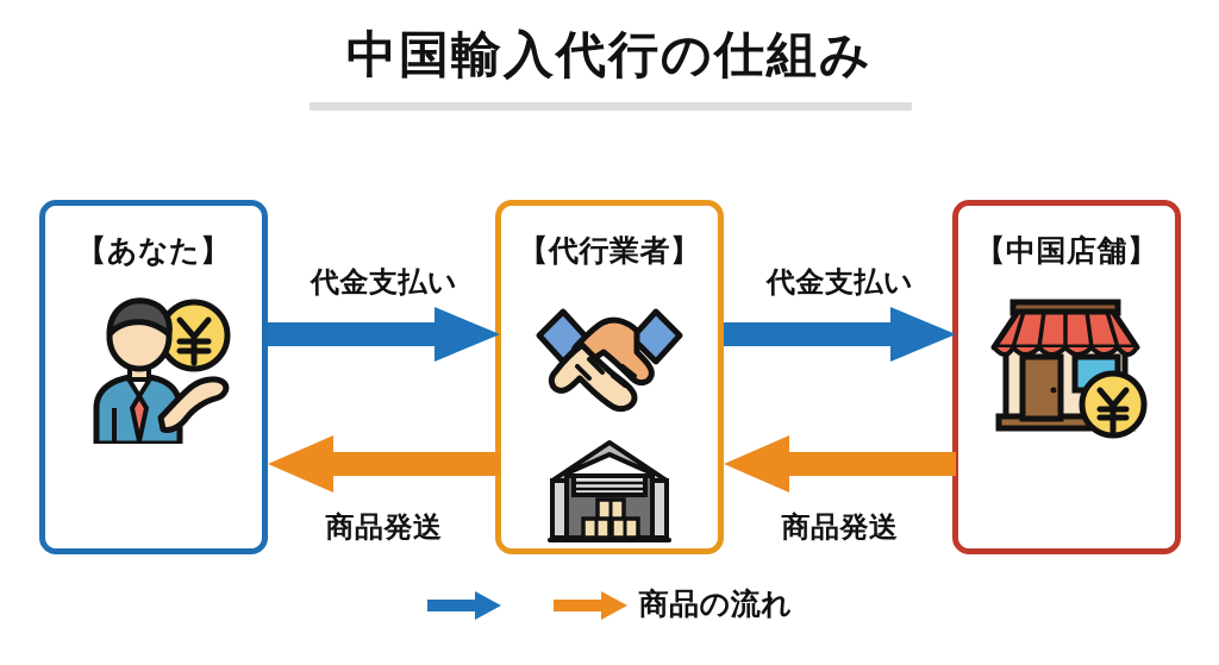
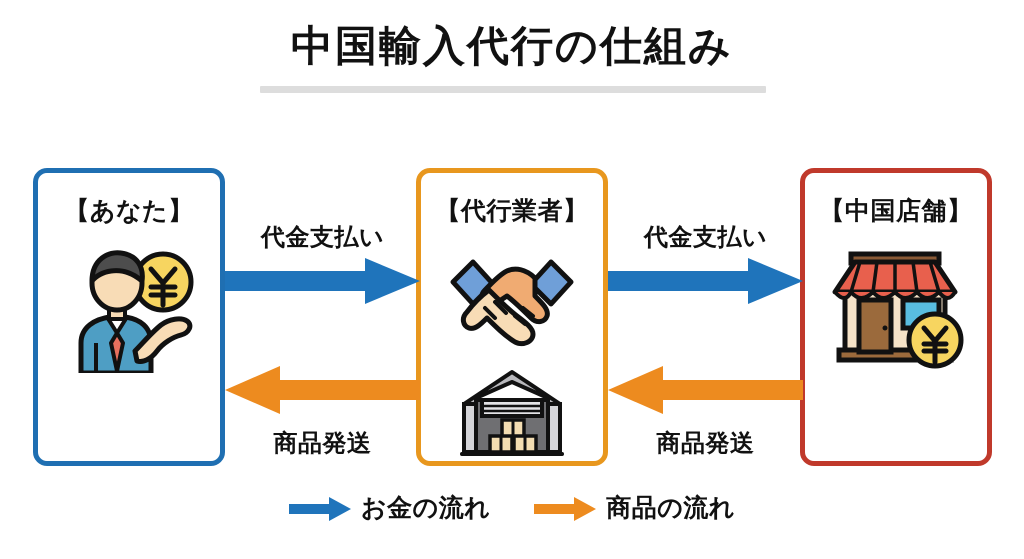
  中国輸入代行の仕組み
  【あなた】
  【代行業者】
  【中国店舗】
  代金支払い
  代金支払い
  商品発送
  商品発送
+ お金の流れ
  商品の流れ
